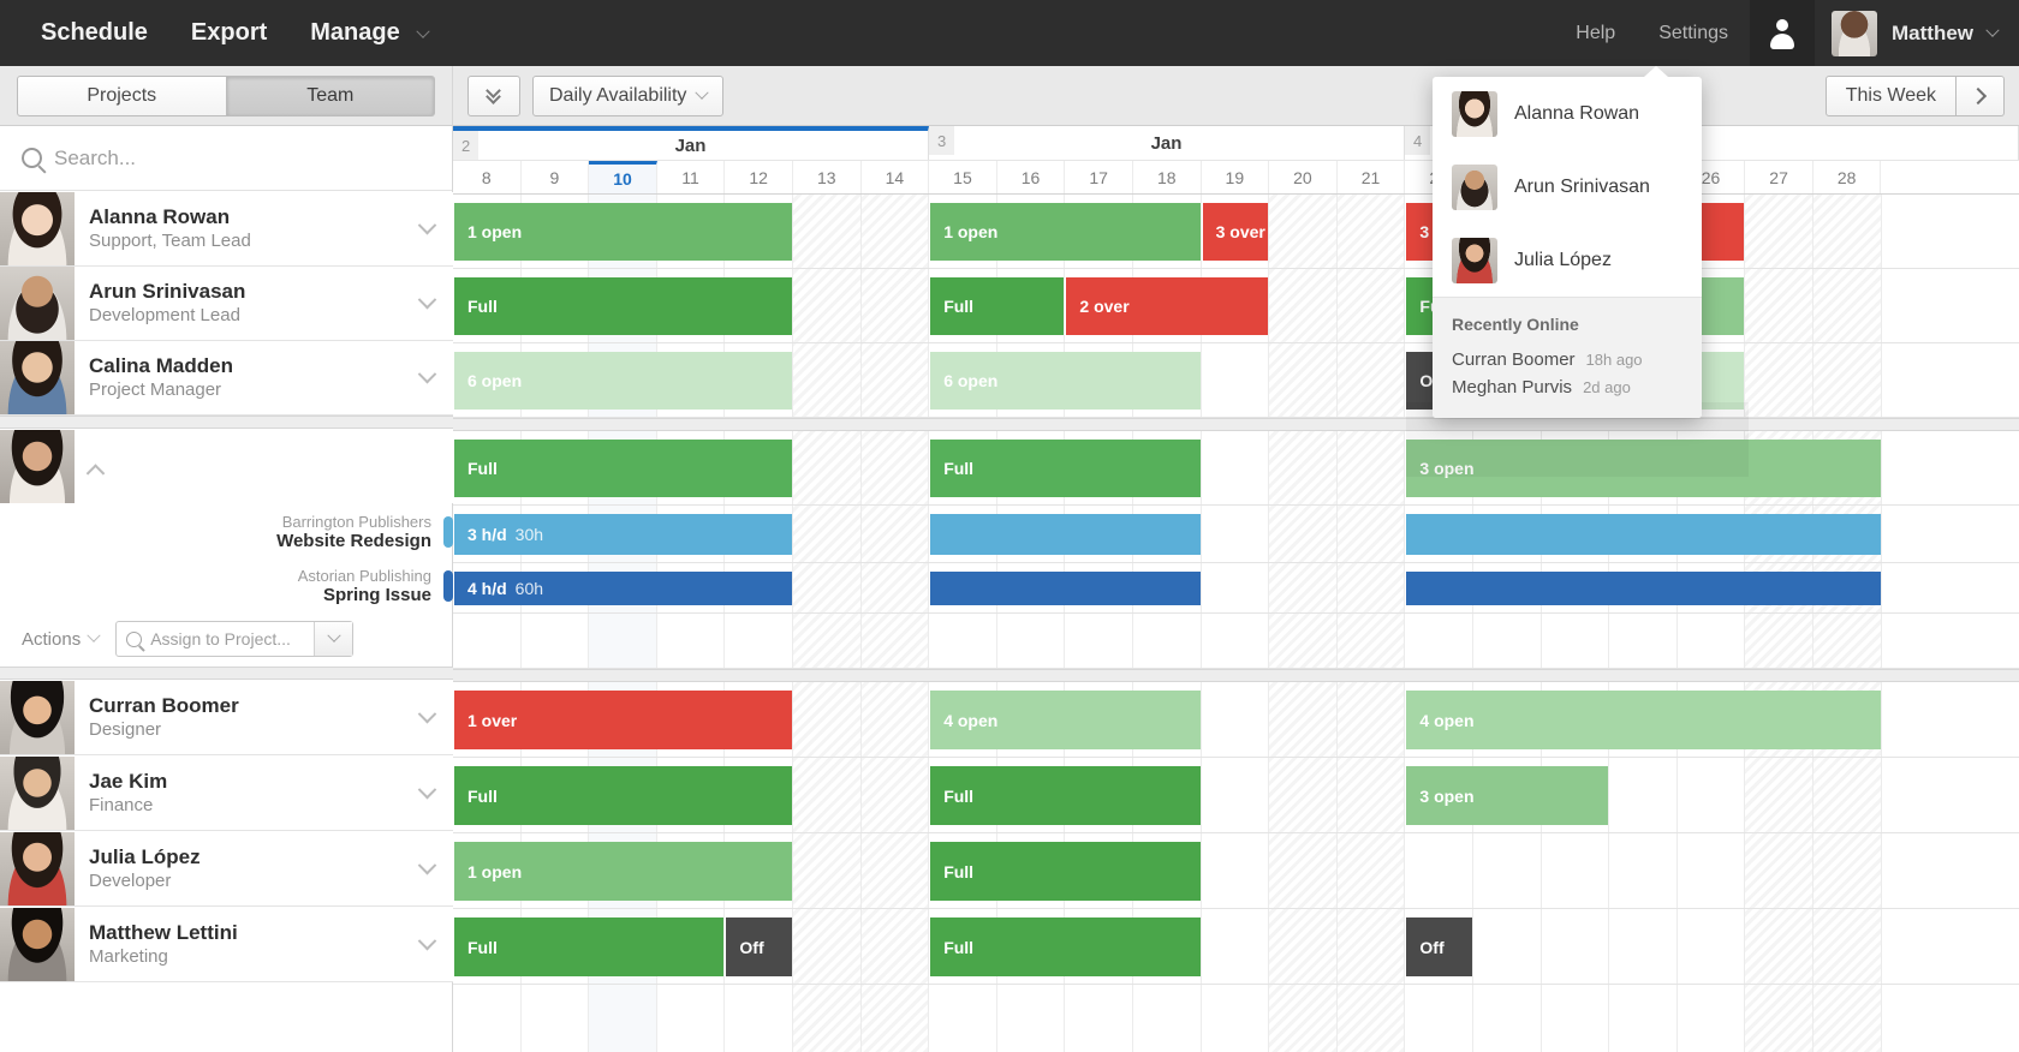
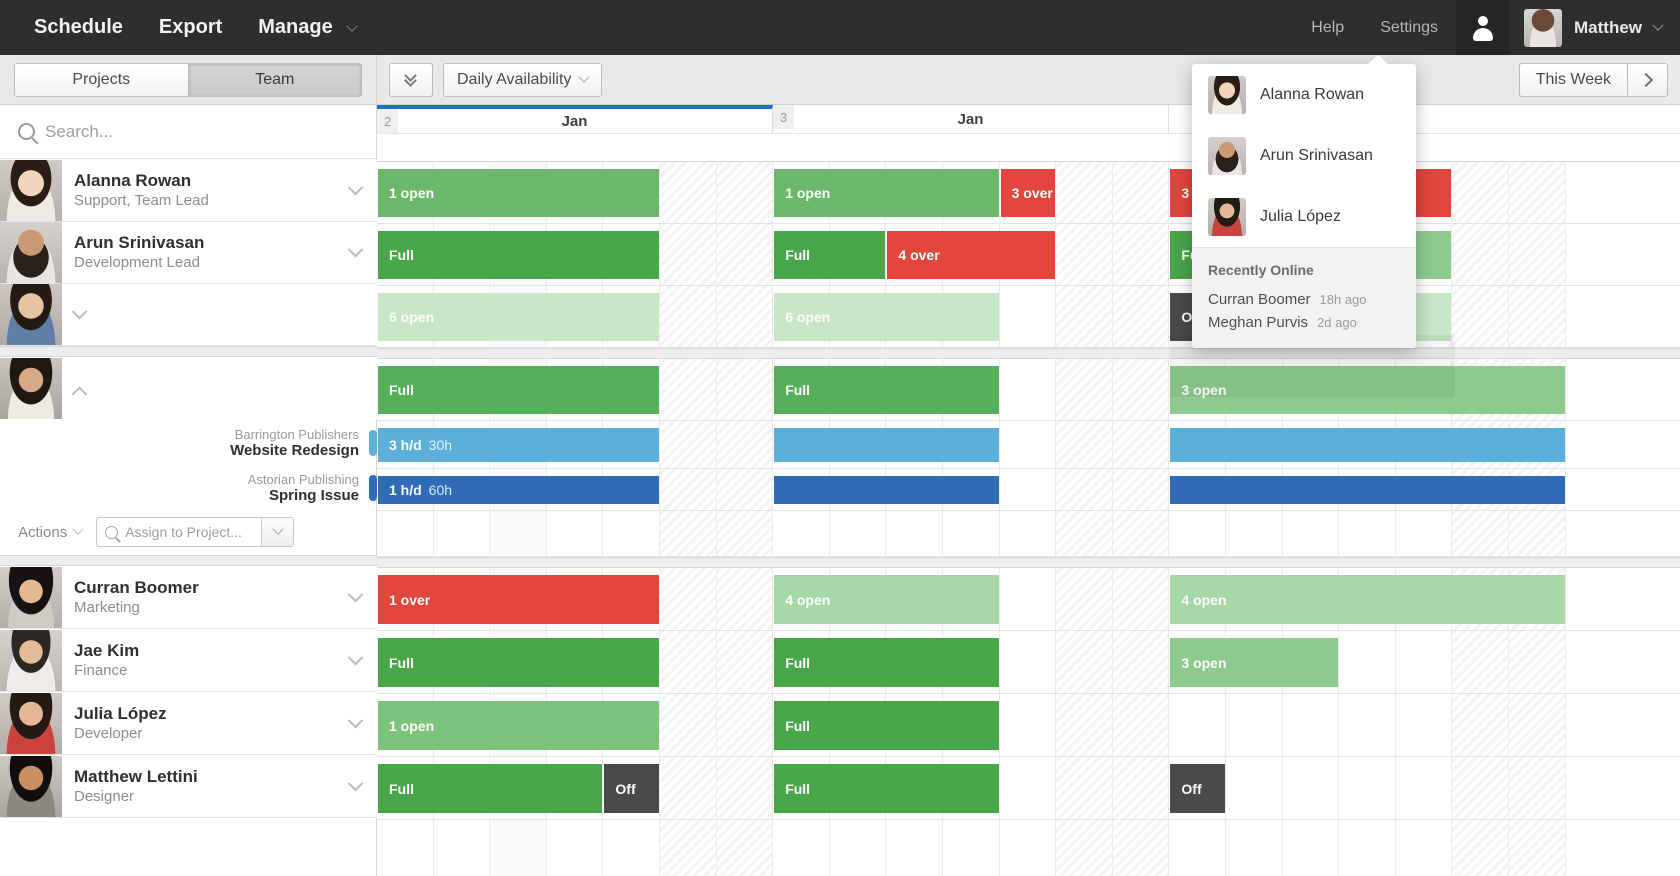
  Schedule
  Export
  Manage
  Help
  Settings
  Matthew
  Projects
  Team
  Search...
  Alanna Rowan
  Support, Team Lead
  Arun Srinivasan
  Development Lead
- Calina Madden
- Project Manager
  Barrington Publishers
  Website Redesign
  Astorian Publishing
  Spring Issue
  Actions
  Assign to Project...
  Curran Boomer
- Designer
+ Marketing
  Jae Kim
  Finance
  Julia López
  Developer
  Matthew Lettini
- Marketing
+ Designer
  Daily Availability
  This Week
  2
  Jan
  3
  Jan
- 4
- 8
- 9
- 10
- 11
- 12
- 13
- 14
- 15
- 16
- 17
- 18
- 19
- 20
- 21
- 26
- 27
- 28
  1 open
  1 open
  3 over
  Full
  Full
- 2 over
+ 4 over
  6 open
  6 open
  Full
  Full
  3 open
  3 h/d
  30h
- 4 h/d
+ 1 h/d
  60h
  1 over
  4 open
  4 open
  Full
  Full
  3 open
  1 open
  Full
  Full
  Off
  Full
  Off
  Alanna Rowan
  Arun Srinivasan
  Julia López
  Recently Online
  Curran Boomer
  18h ago
  Meghan Purvis
  2d ago
